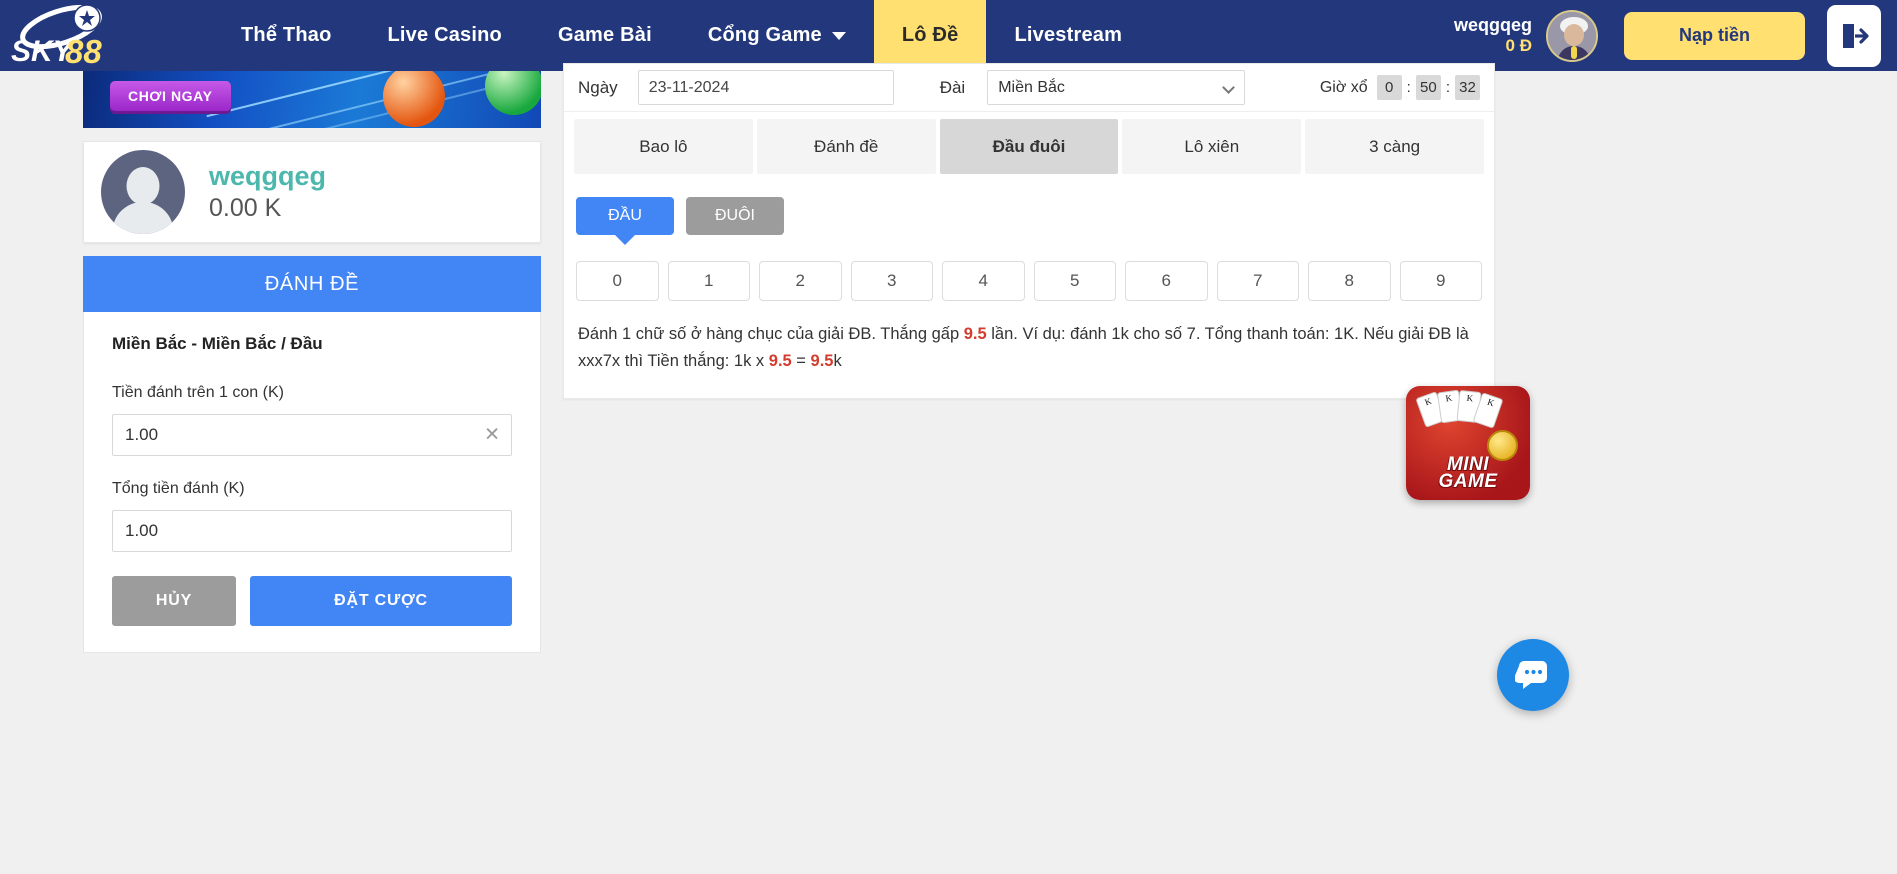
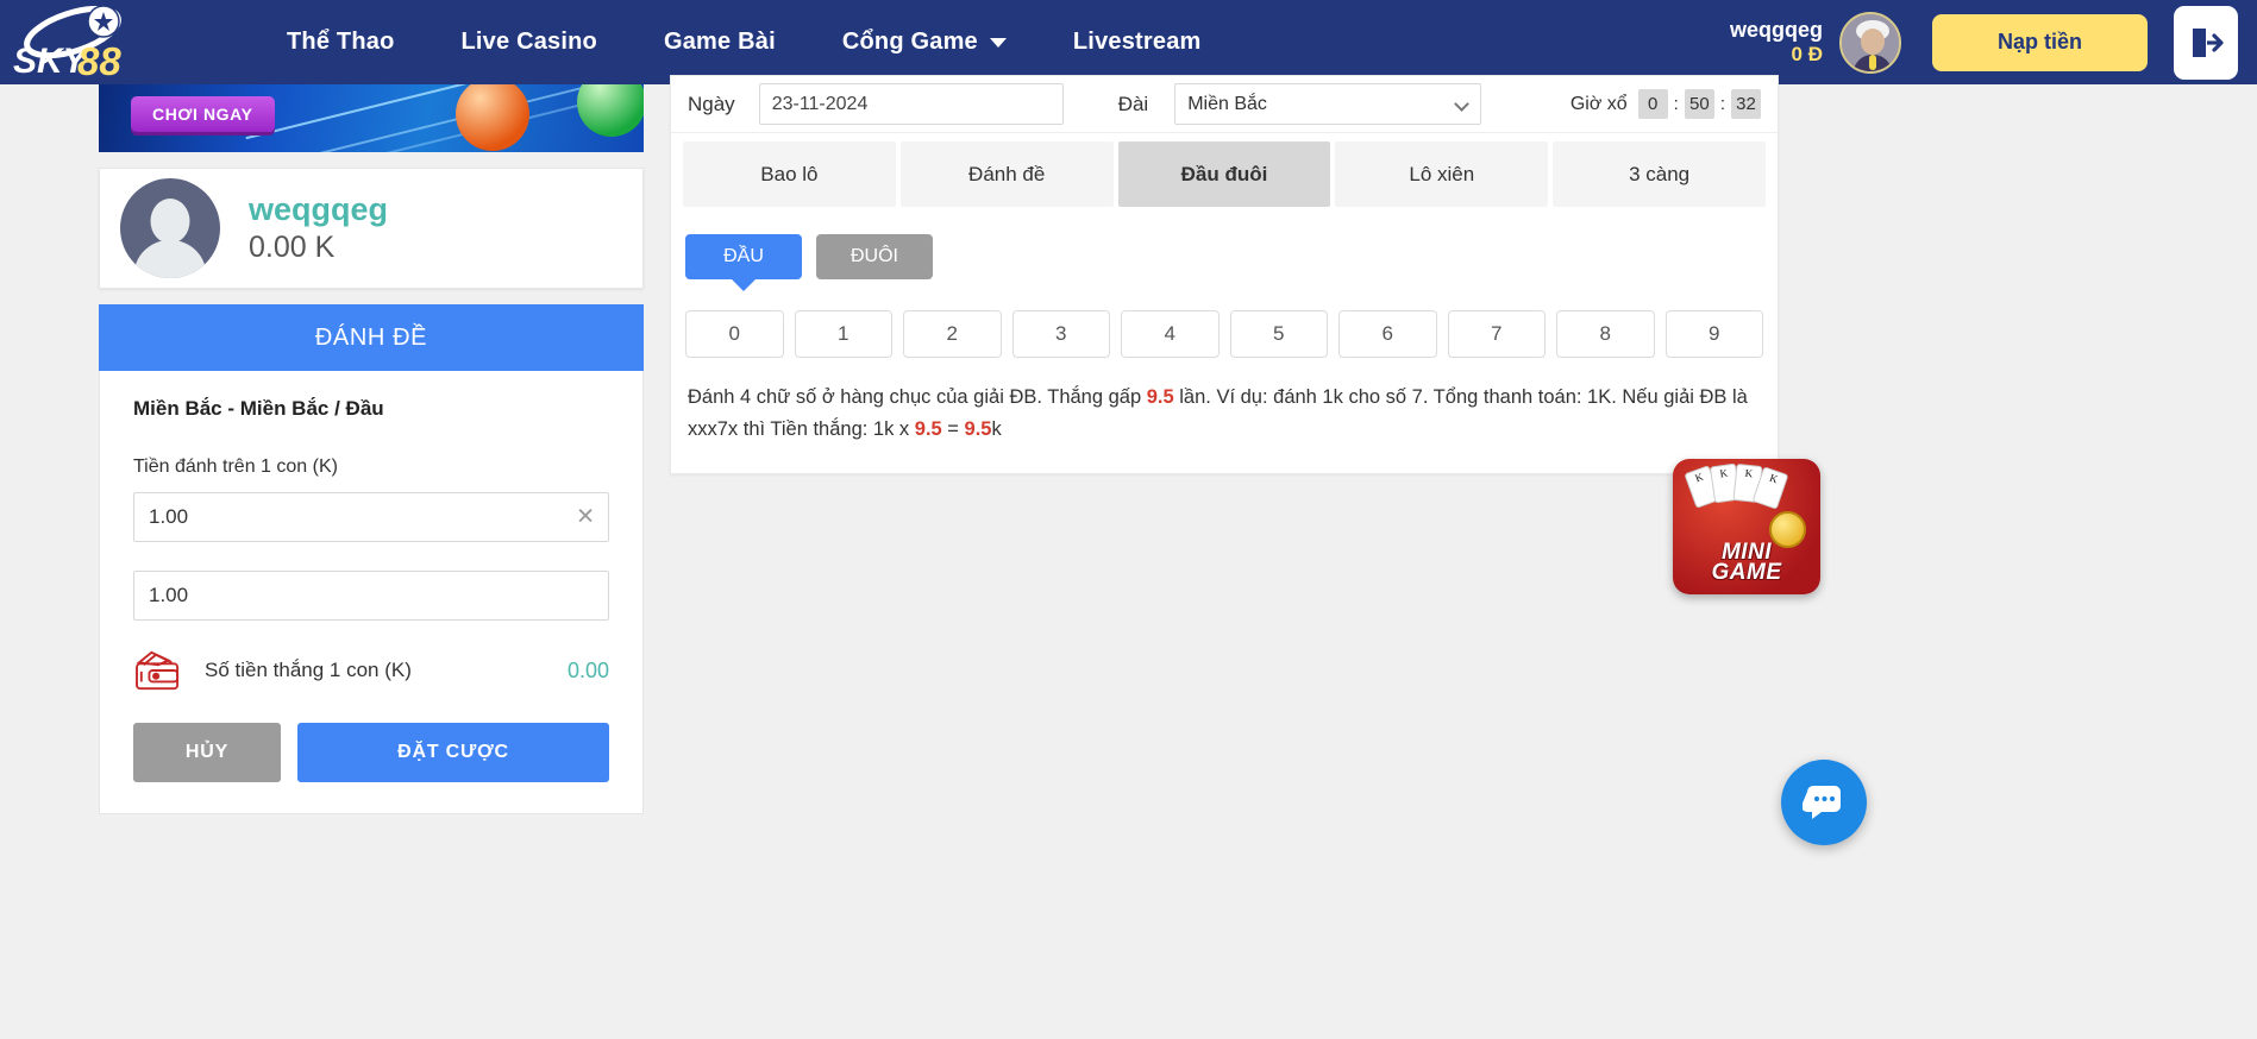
  SKY
  88
  Thể Thao
  Live Casino
  Game Bài
  Cổng Game
- Lô Đề
  Livestream
  weqgqeg
  0 Đ
  Nạp tiền
  CHƠI NGAY
  weqgqeg
  0.00 K
  ĐÁNH ĐỀ
  Miền Bắc - Miền Bắc / Đầu
  Tiền đánh trên 1 con (K)
  1.00
  ✕
- Tổng tiền đánh (K)
  1.00
+ Số tiền thắng 1 con (K)
+ 0.00
  HỦY
  ĐẶT CƯỢC
  Ngày
  23-11-2024
  Đài
  Miền Bắc
  Giờ xổ
  0
  :
  50
  :
  32
  Bao lô
  Đánh đề
  Đầu đuôi
  Lô xiên
  3 càng
  ĐẦU
  ĐUÔI
  0
  1
  2
  3
  4
  5
  6
  7
  8
  9
- Đánh 1 chữ số ở hàng chục của giải ĐB. Thắng gấp 9.5 lần. Ví dụ: đánh 1k cho số 7. Tổng thanh toán: 1K. Nếu giải ĐB là xxx7x thì Tiền thắng: 1k x 9.5 = 9.5k
+ Đánh 4 chữ số ở hàng chục của giải ĐB. Thắng gấp 9.5 lần. Ví dụ: đánh 1k cho số 7. Tổng thanh toán: 1K. Nếu giải ĐB là xxx7x thì Tiền thắng: 1k x 9.5 = 9.5k
  MINI
  GAME
